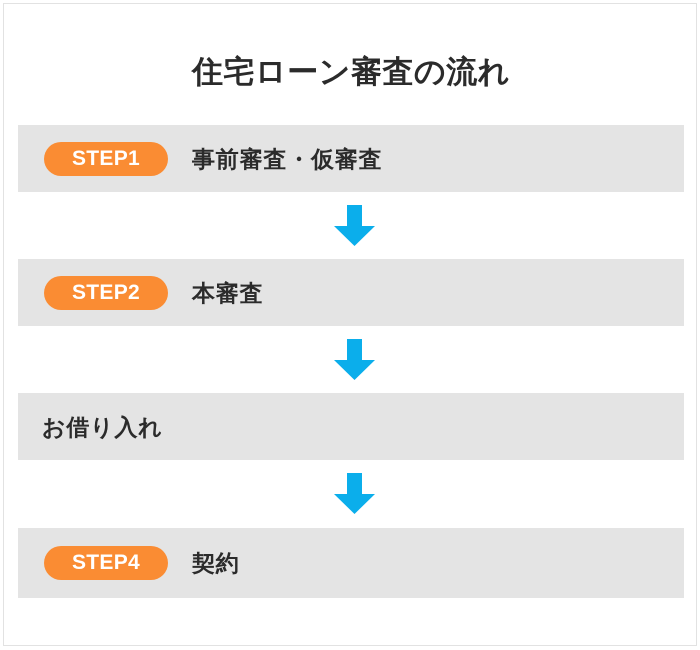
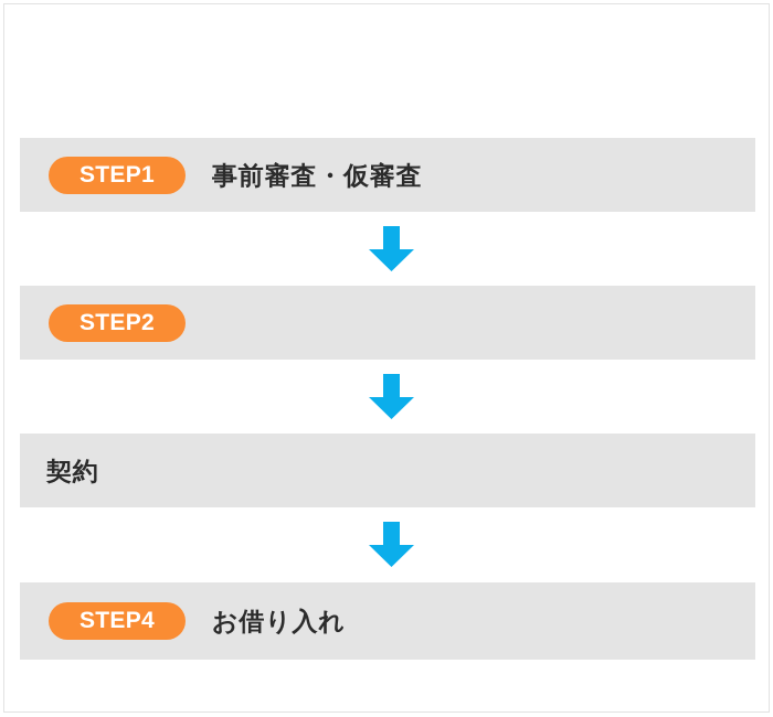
- 住宅ローン審査の流れ
  STEP1
  事前審査・仮審査
  STEP2
- 本審査
- お借り入れ
+ 契約
  STEP4
- 契約
+ お借り入れ
